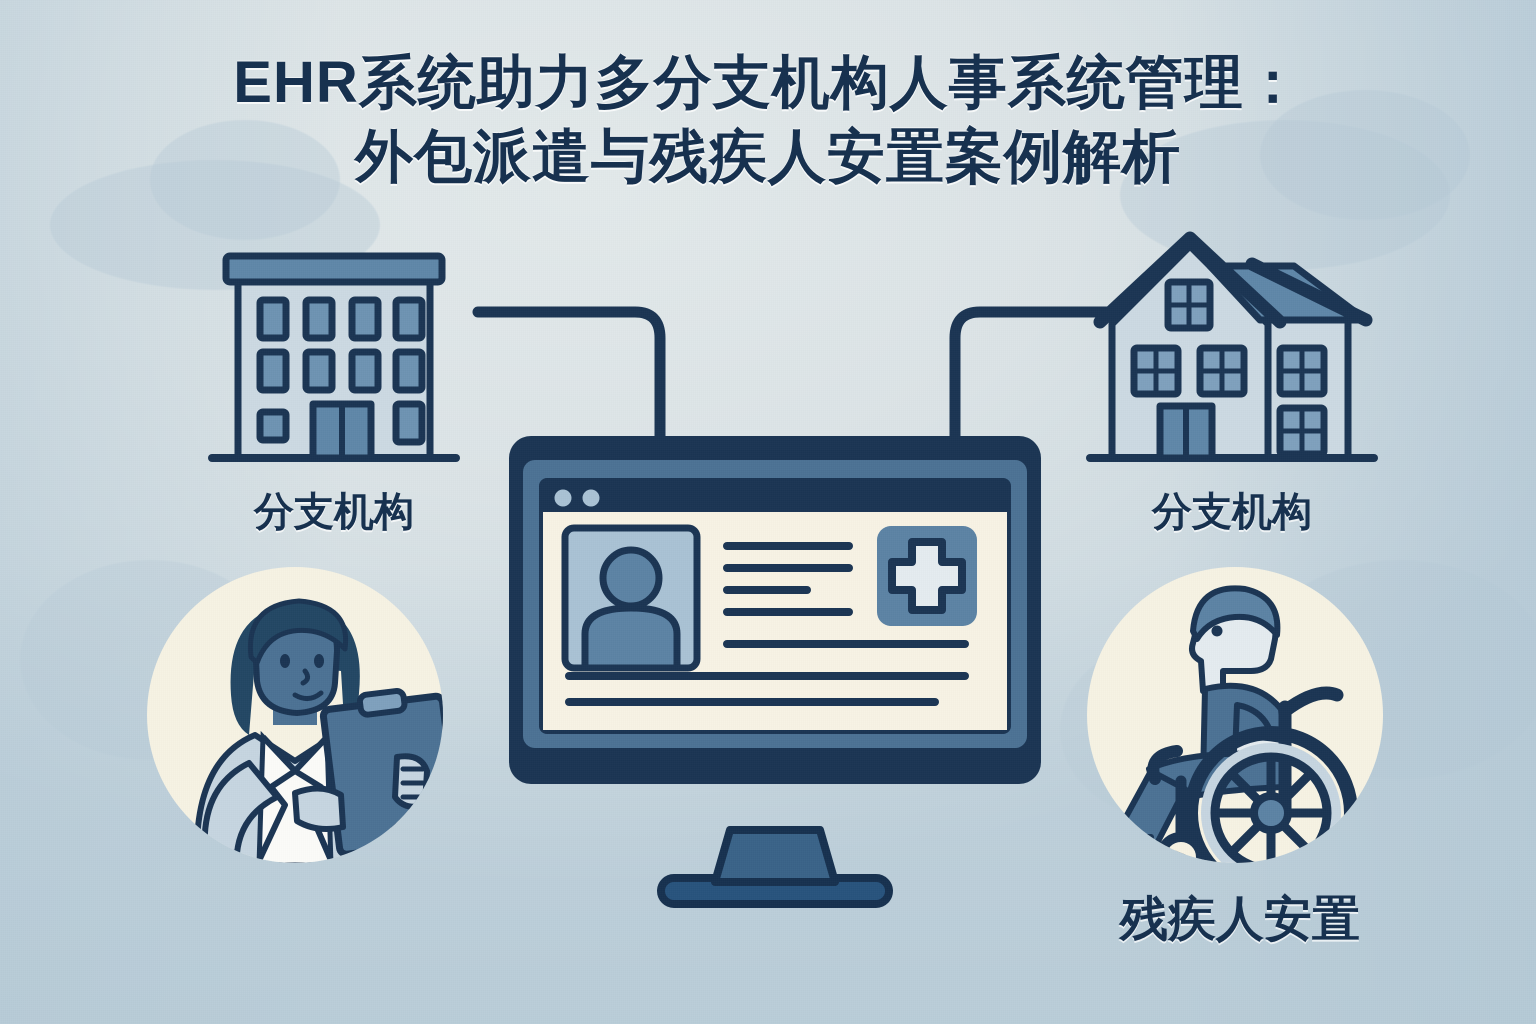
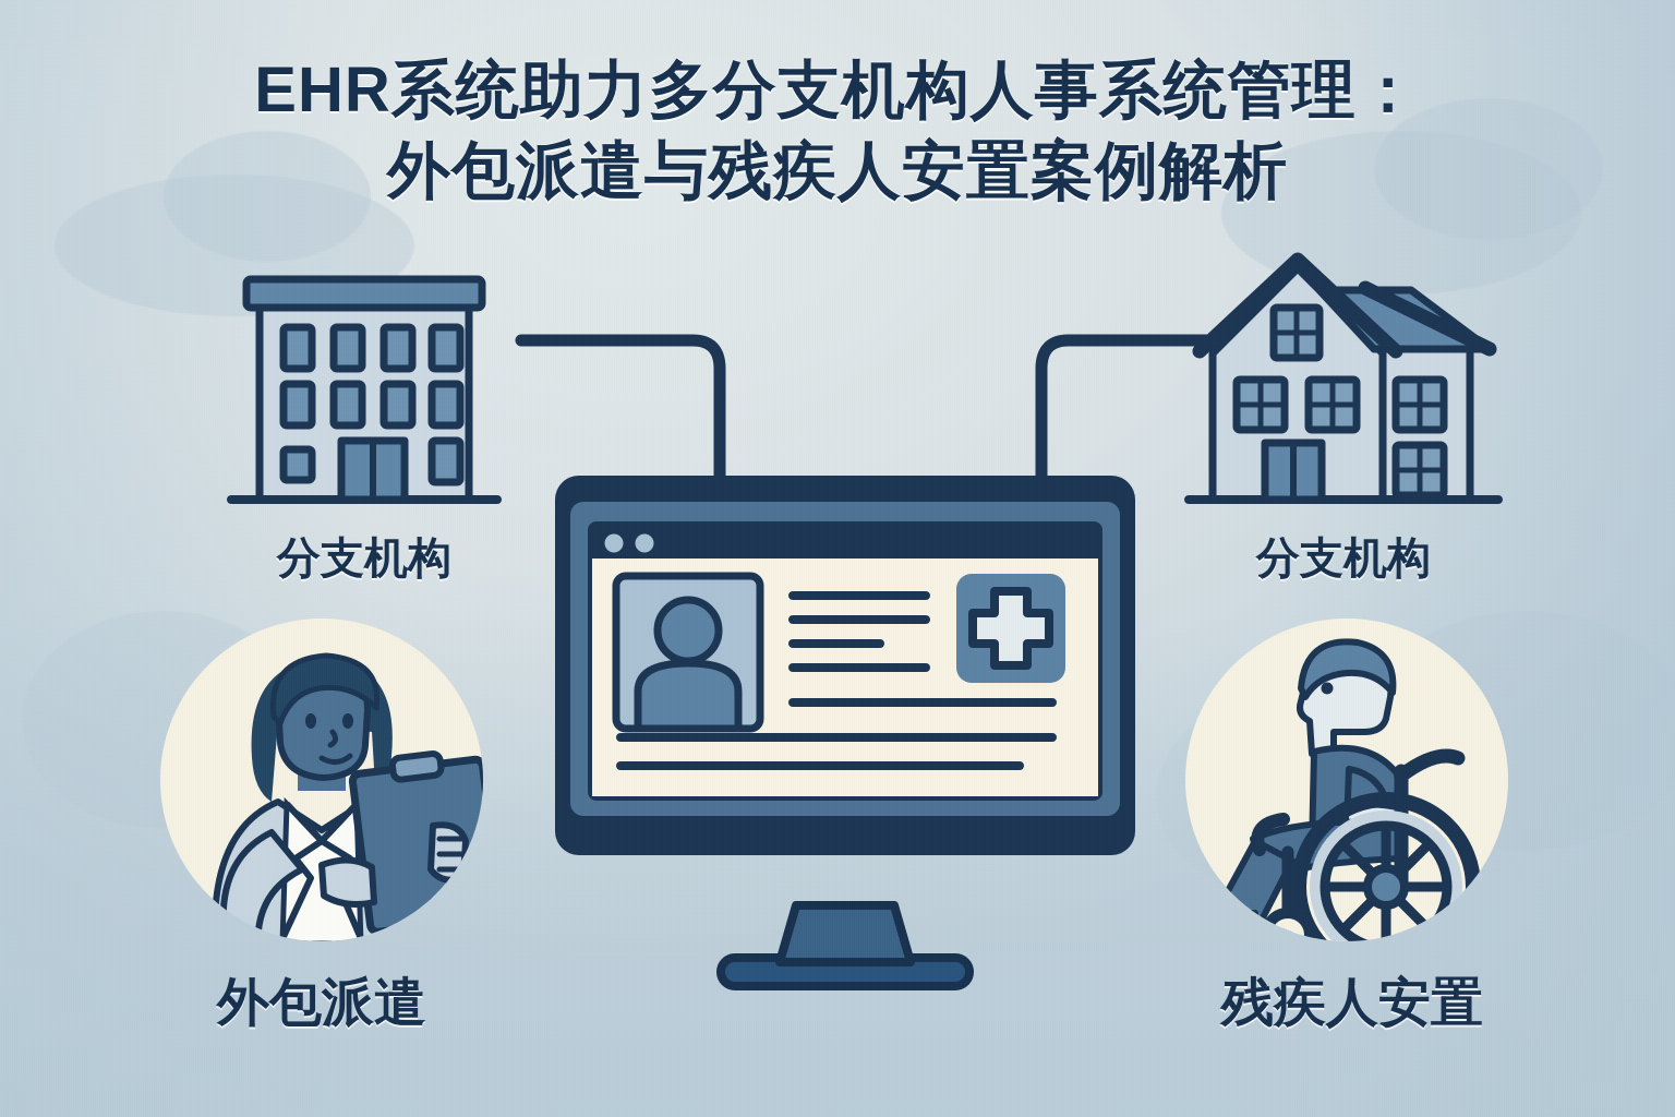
  EHR系统助力多分支机构人事系统管理：
  外包派遣与残疾人安置案例解析
  分支机构
  分支机构
+ 外包派遣
  残疾人安置
